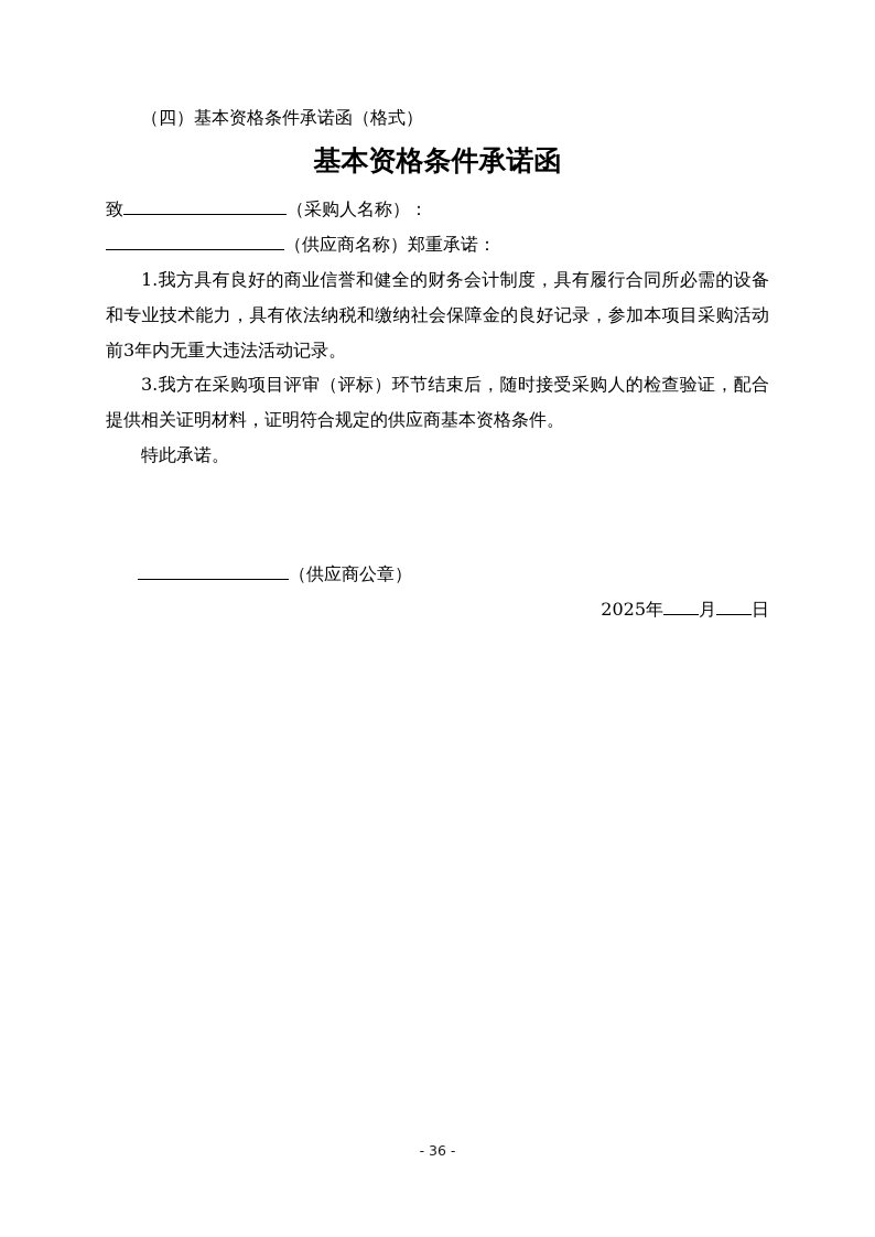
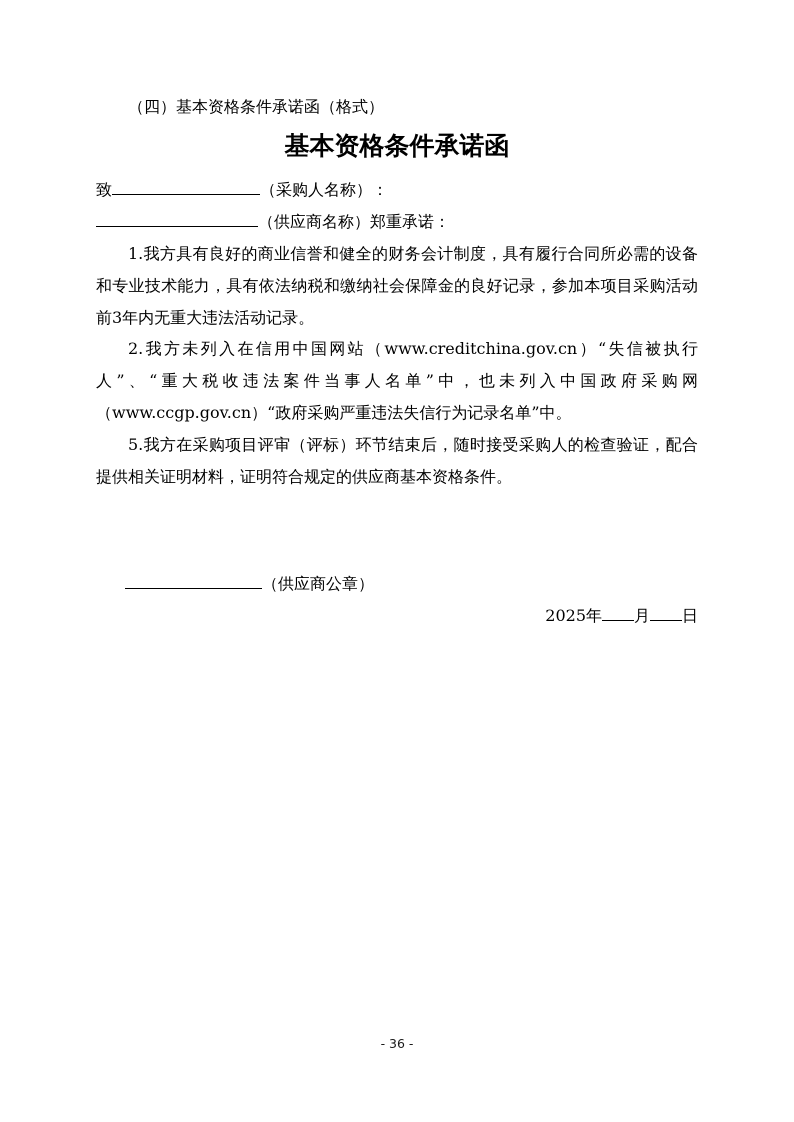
  （四）基本资格条件承诺函（格式）
  基本资格条件承诺函
  致 （采购人名称）：
  （供应商名称）郑重承诺：
  1.我方具有良好的商业信誉和健全的财务会计制度，具有履行合同所必需的设备和专业技术能力，具有依法纳税和缴纳社会保障金的良好记录，参加本项目采购活动前3年内无重大违法活动记录。
+ 2.我方未列入在信用中国网站（www.creditchina.gov.cn）“失信被执行人”、“重大税收违法案件当事人名单”中，也未列入中国政府采购网（www.ccgp.gov.cn）“政府采购严重违法失信行为记录名单”中。
- 3.我方在采购项目评审（评标）环节结束后，随时接受采购人的检查验证，配合提供相关证明材料，证明符合规定的供应商基本资格条件。
+ 5.我方在采购项目评审（评标）环节结束后，随时接受采购人的检查验证，配合提供相关证明材料，证明符合规定的供应商基本资格条件。
- 特此承诺。
  （供应商公章）
  2025年 月 日
  - 36 -
